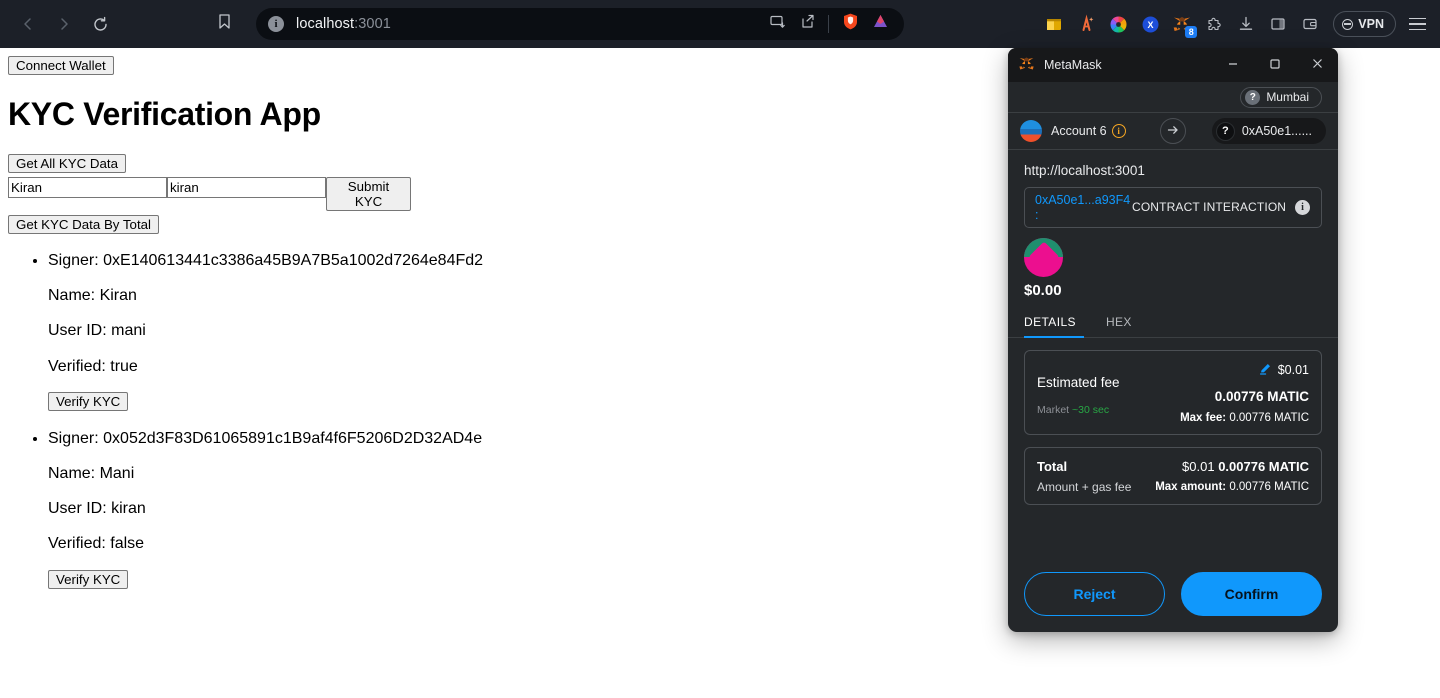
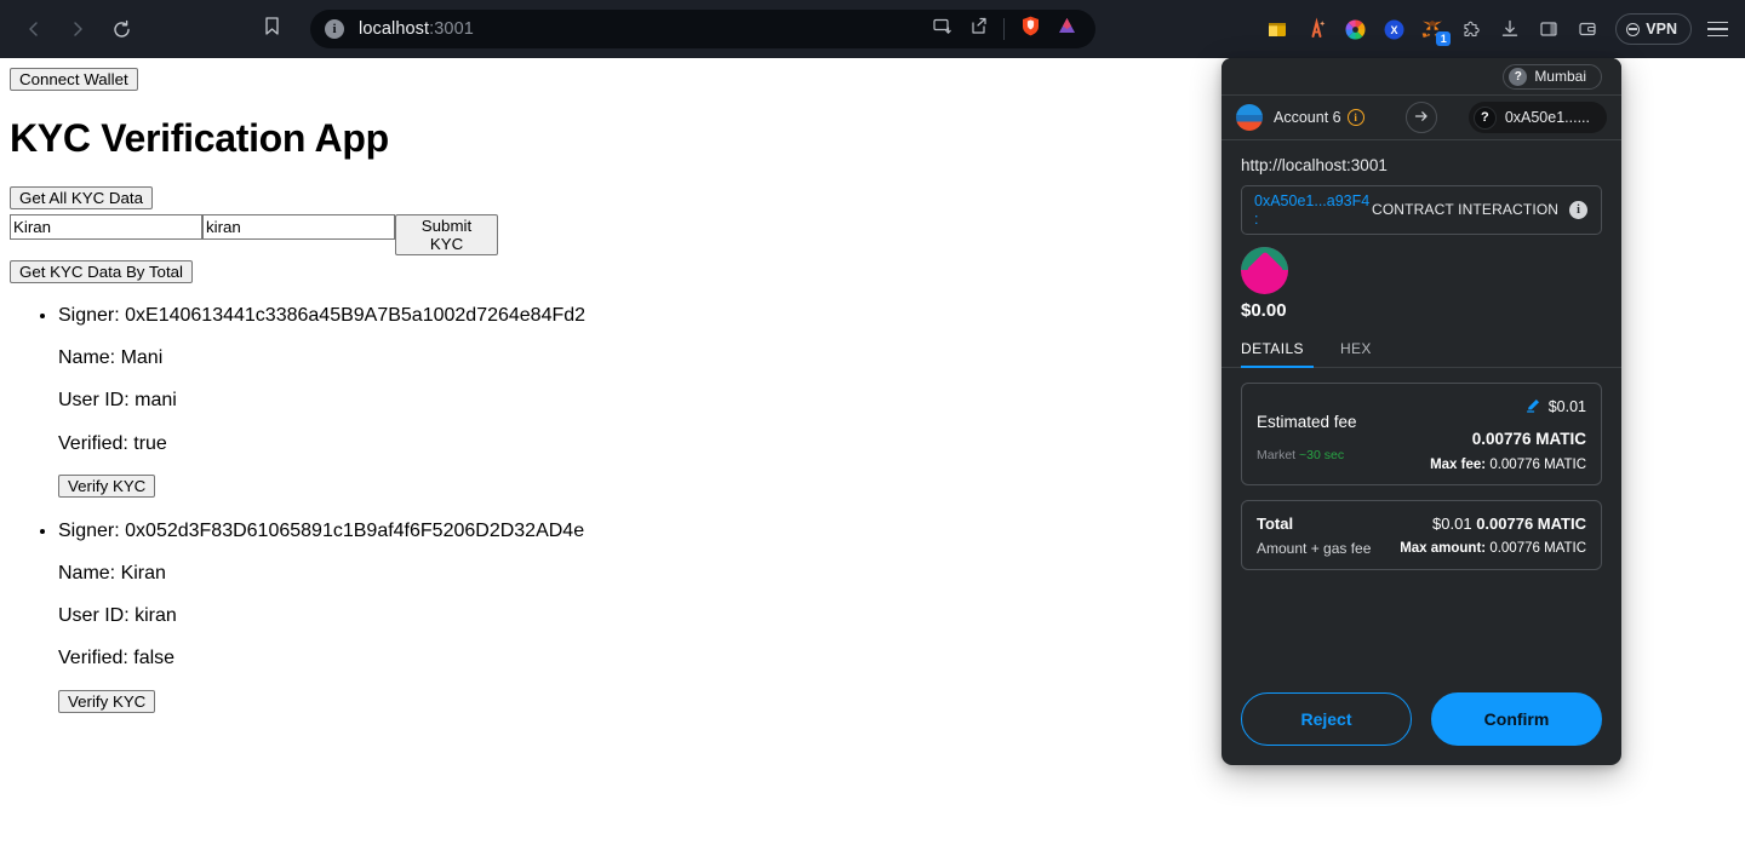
  i
  localhost:3001
  X
- 8
+ 1
  VPN
  Connect Wallet
  KYC Verification App
  Get All KYC Data
  Kiran
  kiran
  Submit KYC
  Get KYC Data By Total
  Signer: 0xE140613441c3386a45B9A7B5a1002d7264e84Fd2
- Name: Kiran
+ Name: Mani
  User ID: mani
  Verified: true
  Verify KYC
  Signer: 0x052d3F83D61065891c1B9af4f6F5206D2D32AD4e
- Name: Mani
+ Name: Kiran
  User ID: kiran
  Verified: false
  Verify KYC
- MetaMask
  ?
  Mumbai
  Account 6
  i
  ?
  0xA50e1......
  http://localhost:3001
  0xA50e1...a93F4 :
  CONTRACT INTERACTION
  i
  $0.00
  DETAILS
  HEX
  Estimated fee
  Market ~30 sec
  $0.01
  0.00776 MATIC
  Max fee: 0.00776 MATIC
  Total
  Amount + gas fee
  $0.01 0.00776 MATIC
  Max amount: 0.00776 MATIC
  Reject
  Confirm
